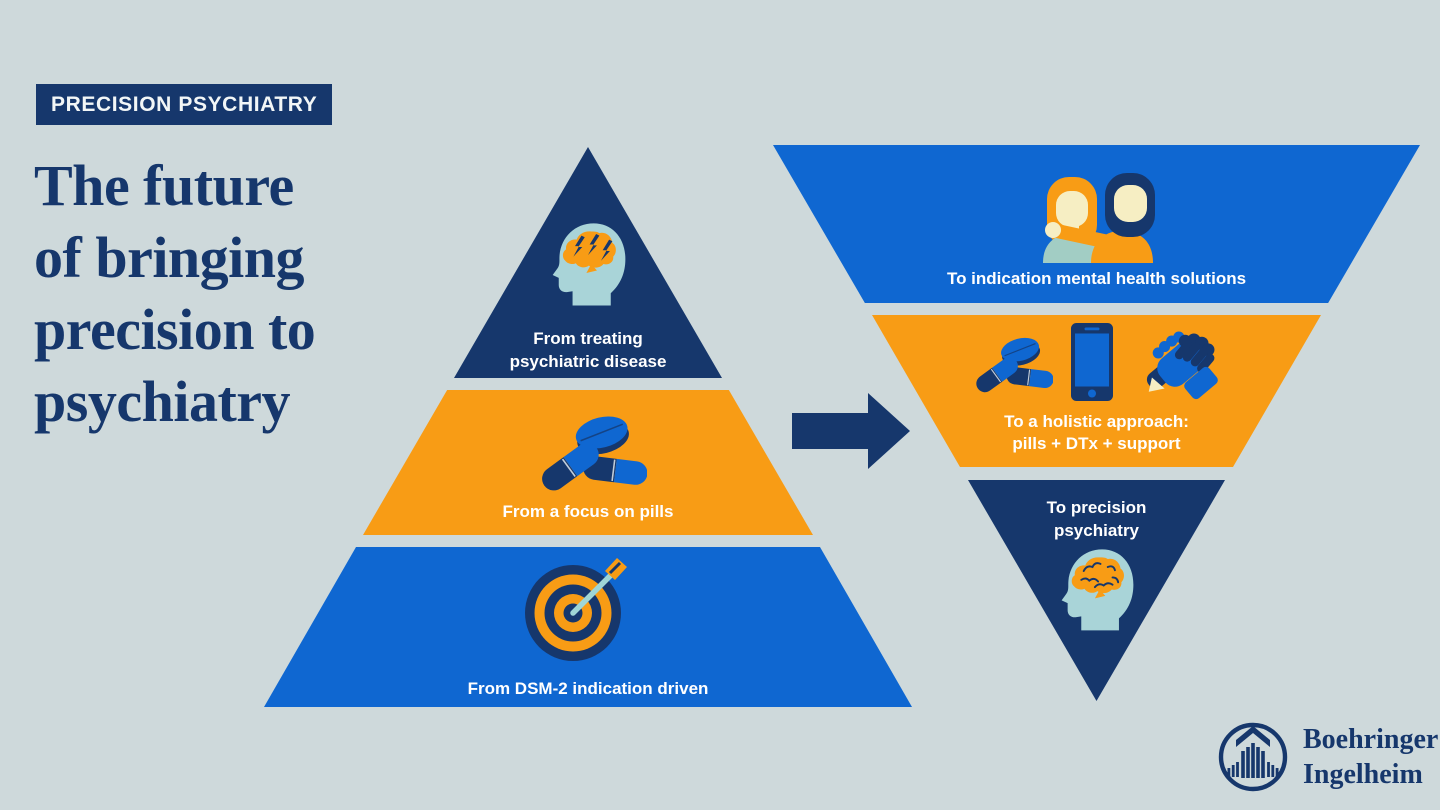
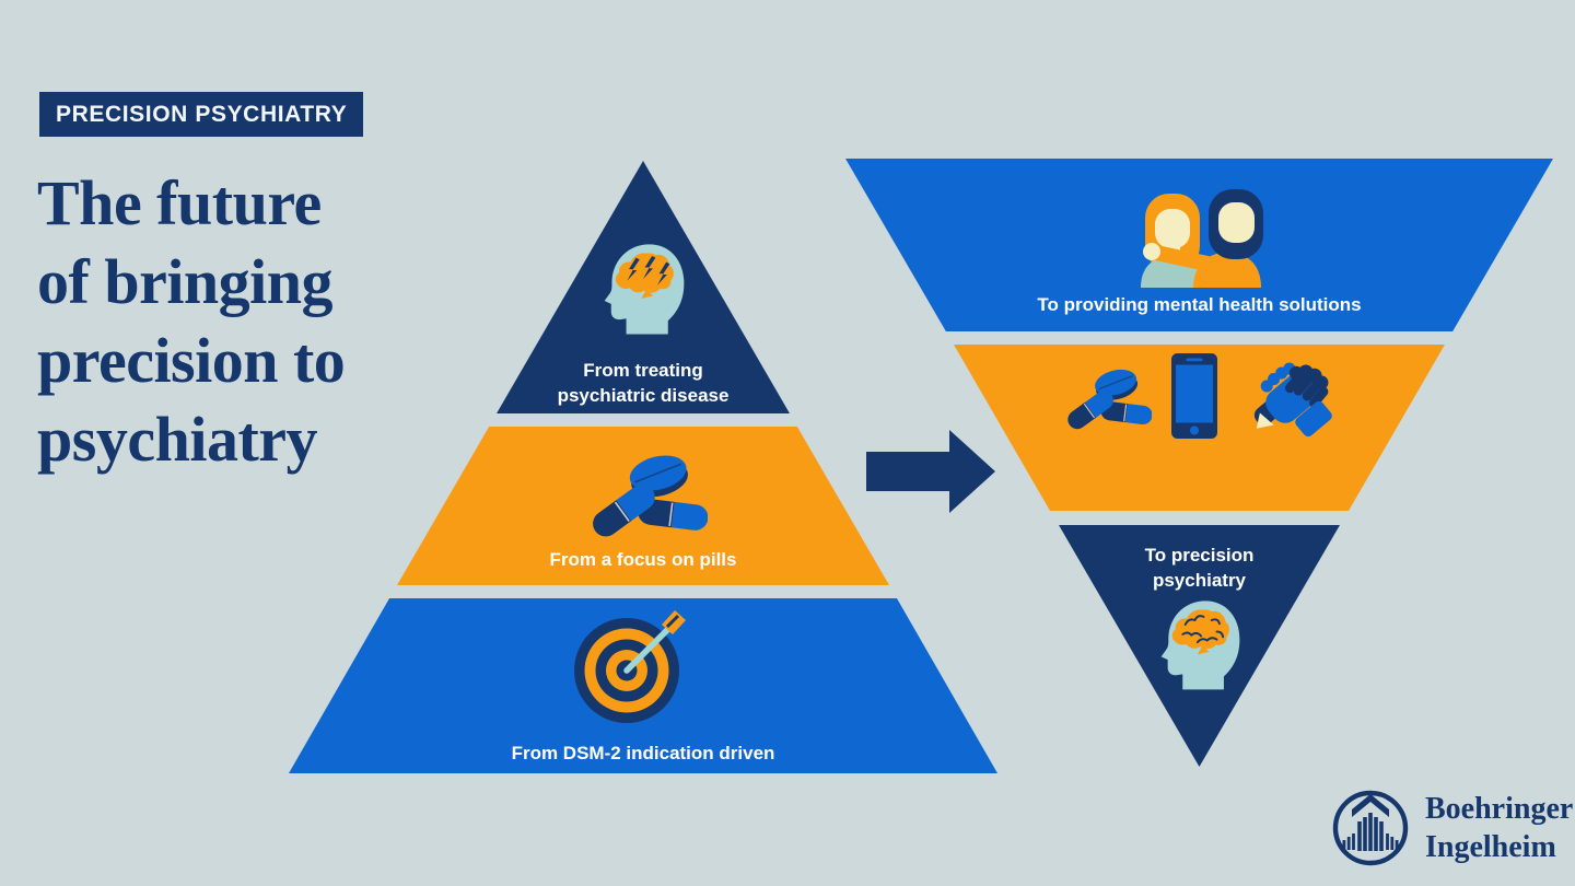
  PRECISION PSYCHIATRY
  The future
  of bringing
  precision to
  psychiatry
  From treating
  psychiatric disease
  From a focus on pills
  From DSM-2 indication driven
- To indication mental health solutions
+ To providing mental health solutions
- To a holistic approach:
- pills + DTx + support
  To precision
  psychiatry
  Boehringer
  Ingelheim
